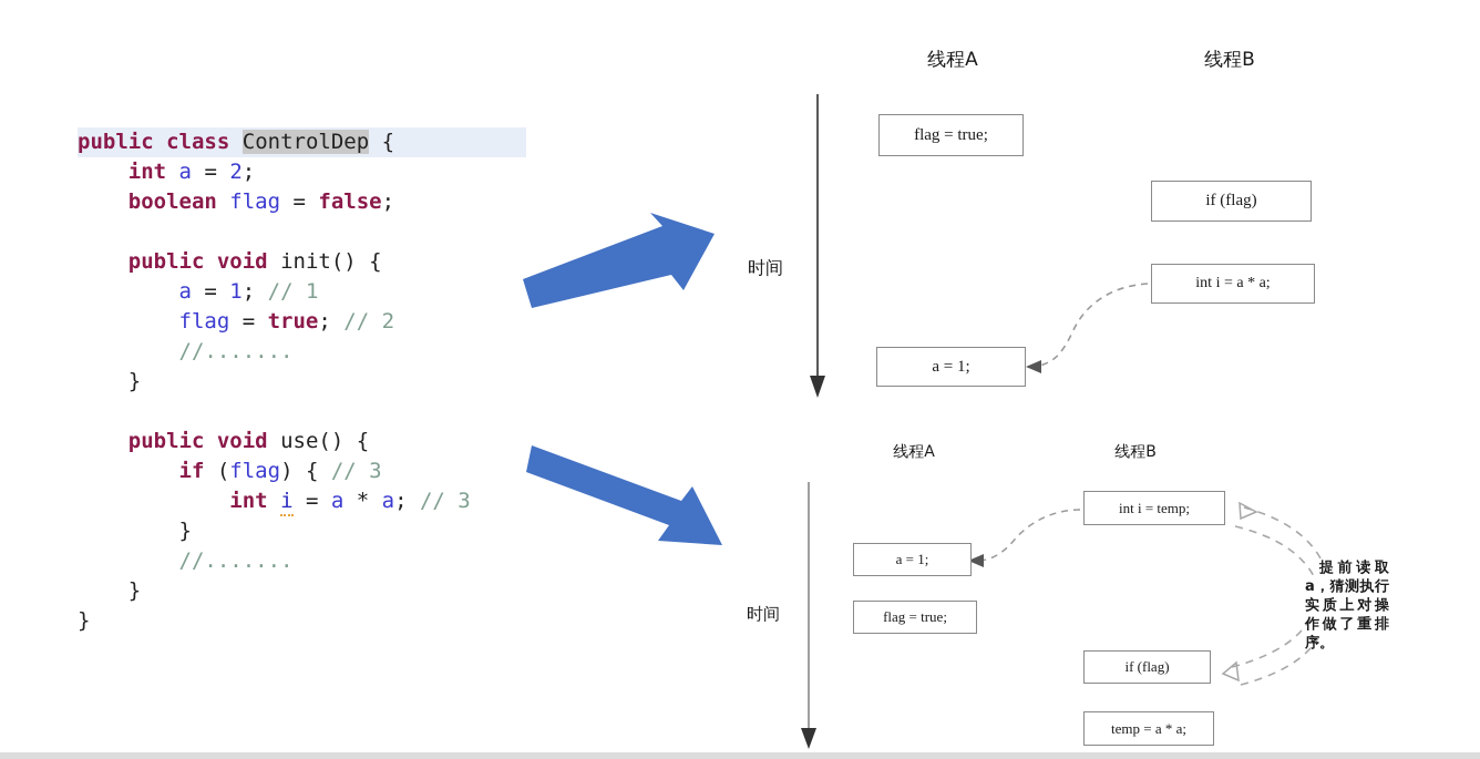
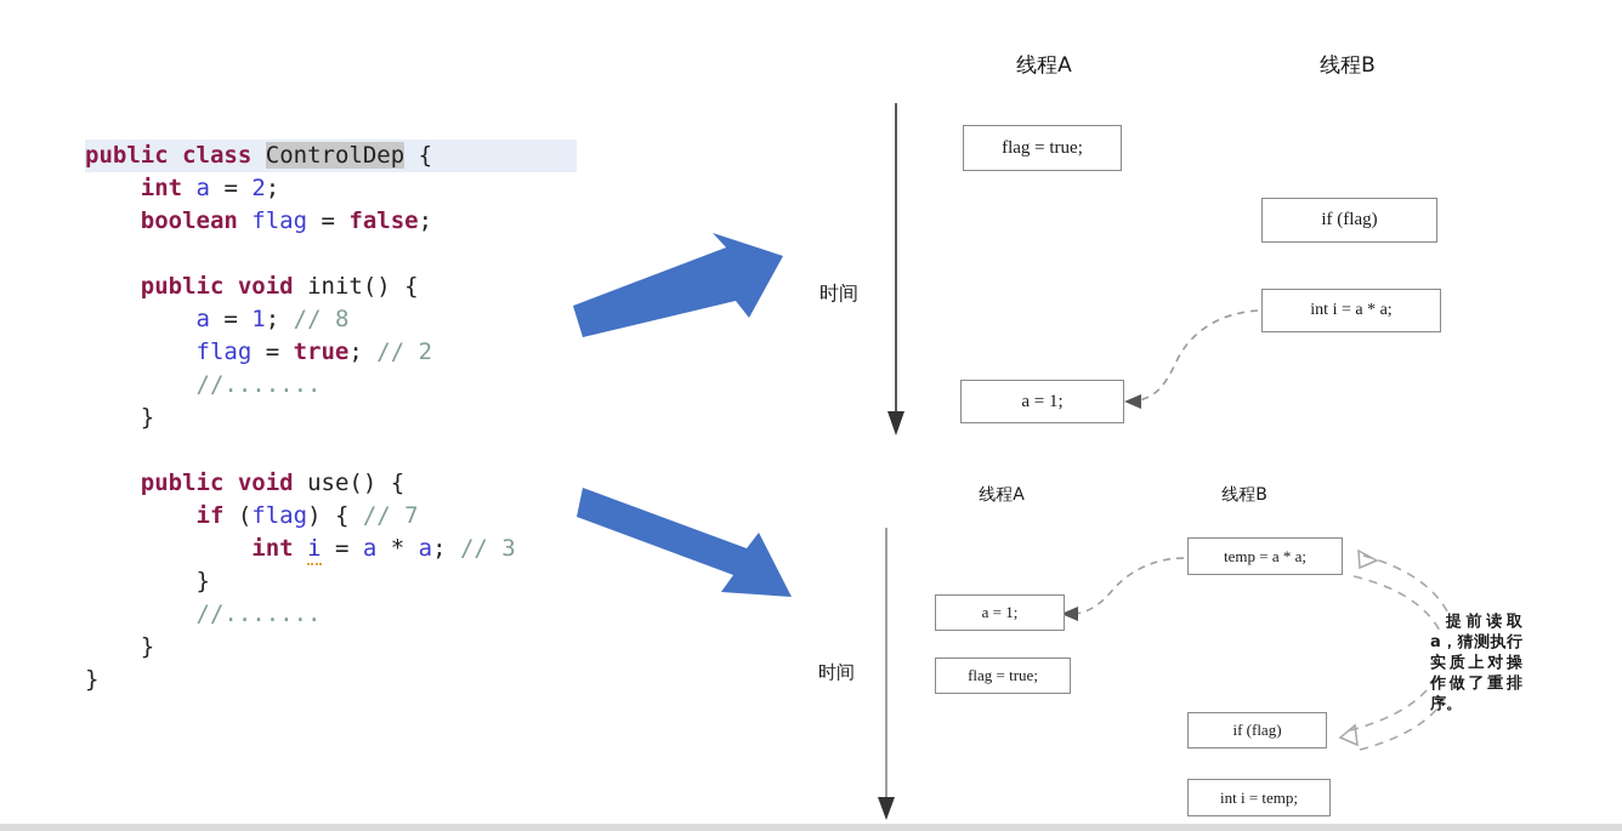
  public class ControlDep {
  int a = 2;
  boolean flag = false;
  public void init() {
- a = 1; // 1
+ a = 1; // 8
  flag = true; // 2
  //.......
  }
  public void use() {
- if (flag) { // 3
+ if (flag) { // 7
  int i = a * a; // 3
  }
  //.......
  }
  }
  线程A
  线程B
  时间
  flag = true;
  if (flag)
  int i = a * a;
  a = 1;
  线程A
  线程B
  时间
- int i = temp;
+ temp = a * a;
  a = 1;
  flag = true;
  if (flag)
- temp = a * a;
+ int i = temp;
  提前读取 a，猜测执行实质上对操作做了重排序。
